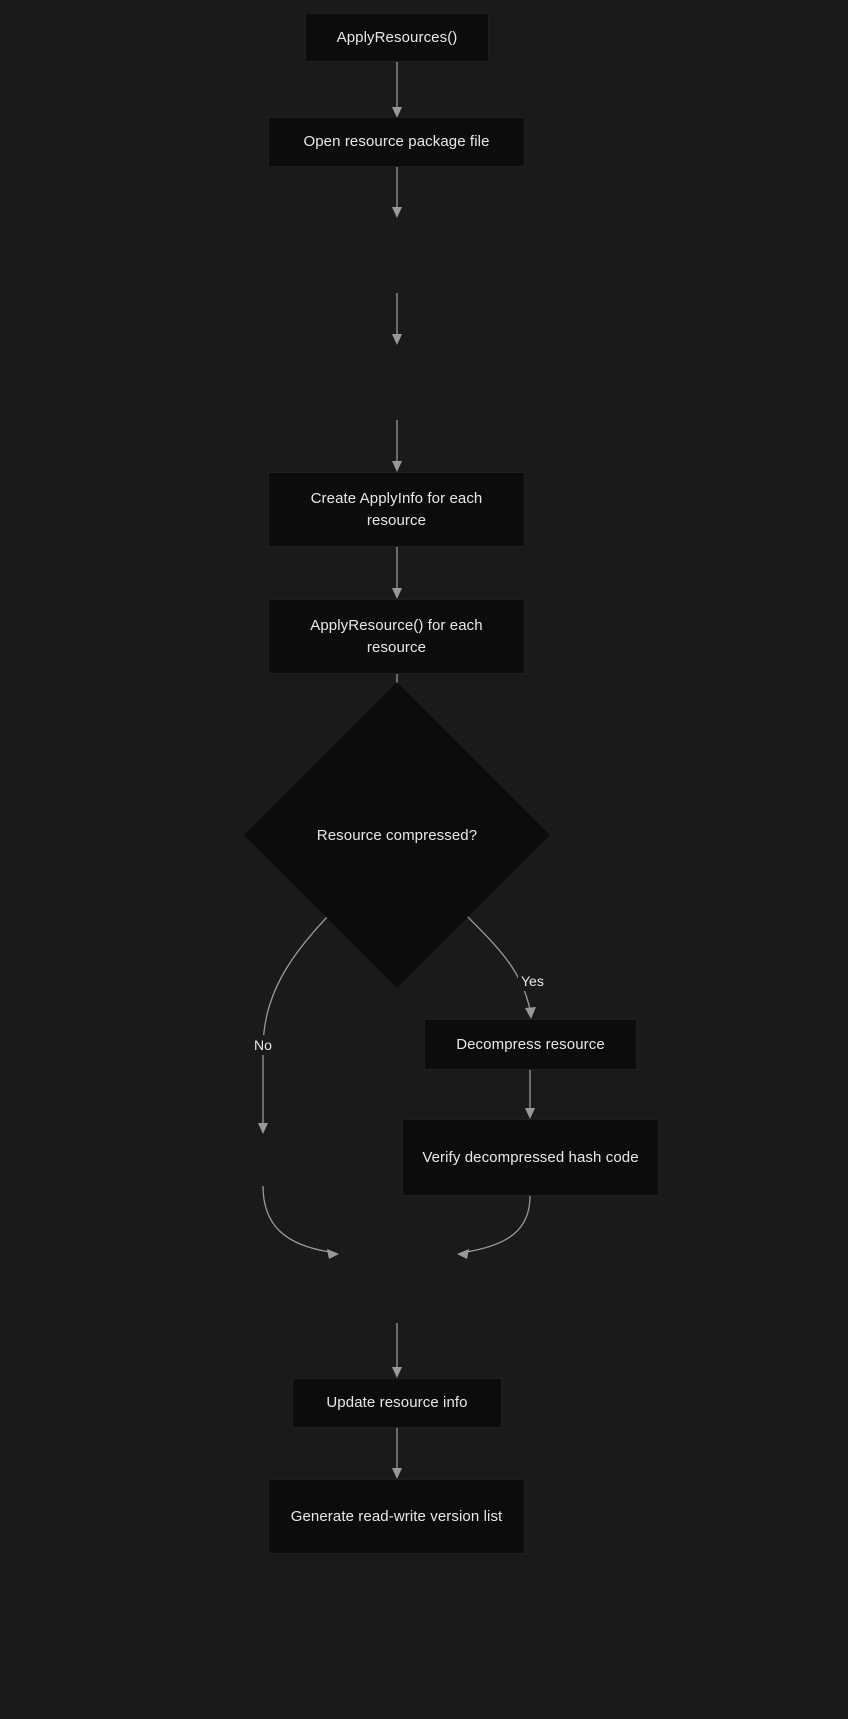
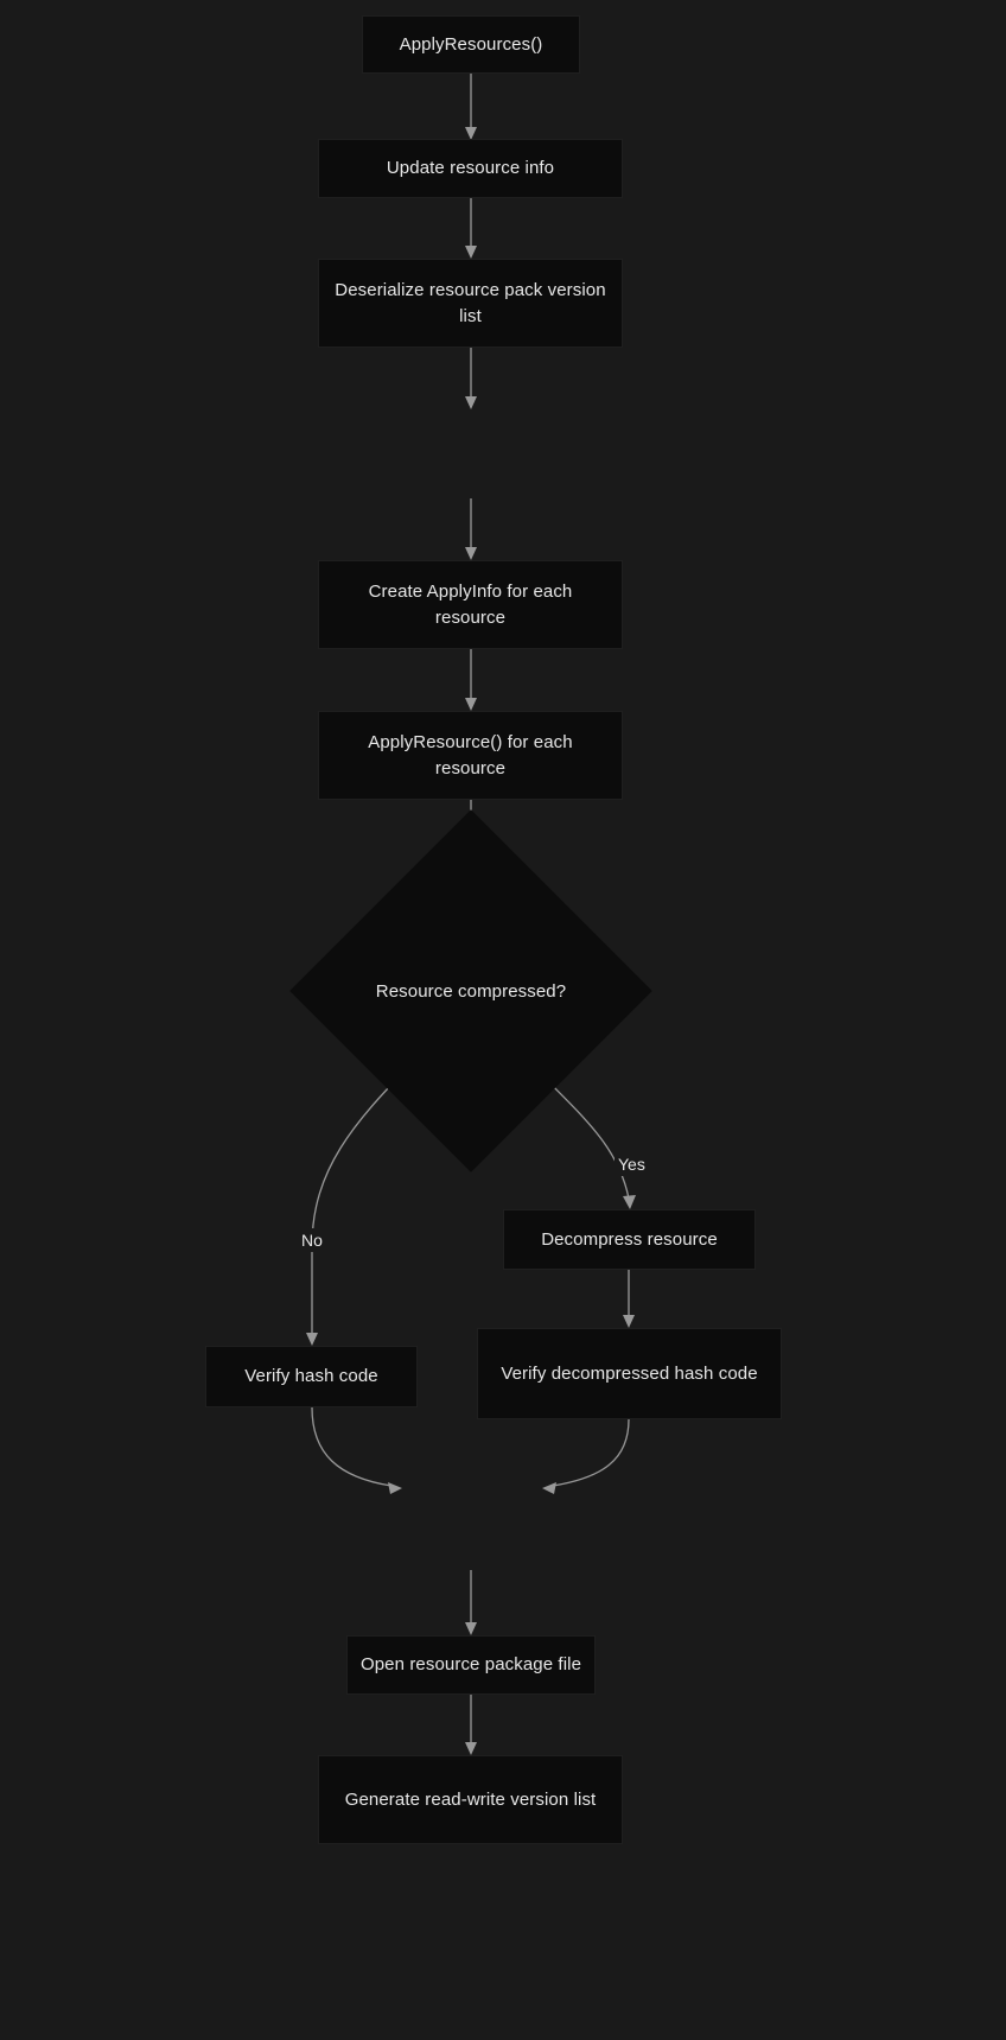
  ApplyResources()
- Open resource package file
+ Update resource info
+ Deserialize resource pack version list
  Create ApplyInfo for each resource
  ApplyResource() for each resource
  Resource compressed?
  Decompress resource
+ Verify hash code
  Verify decompressed hash code
- Update resource info
+ Open resource package file
  Generate read-write version list
  Yes
  No
